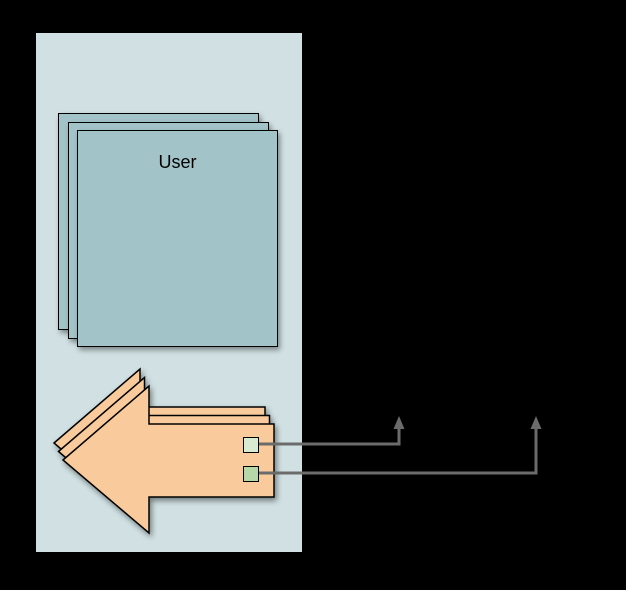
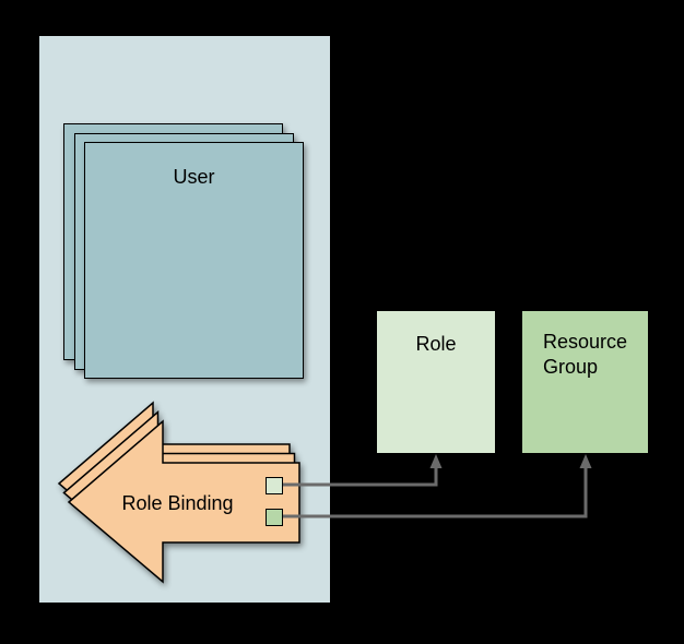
  User
+ Role Binding
+ Role
+ Resource Group
